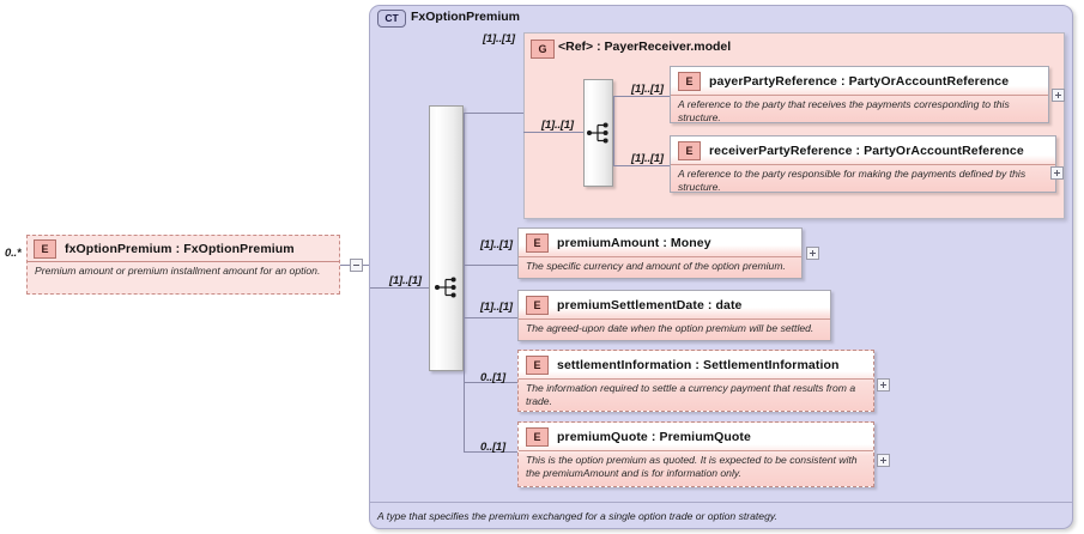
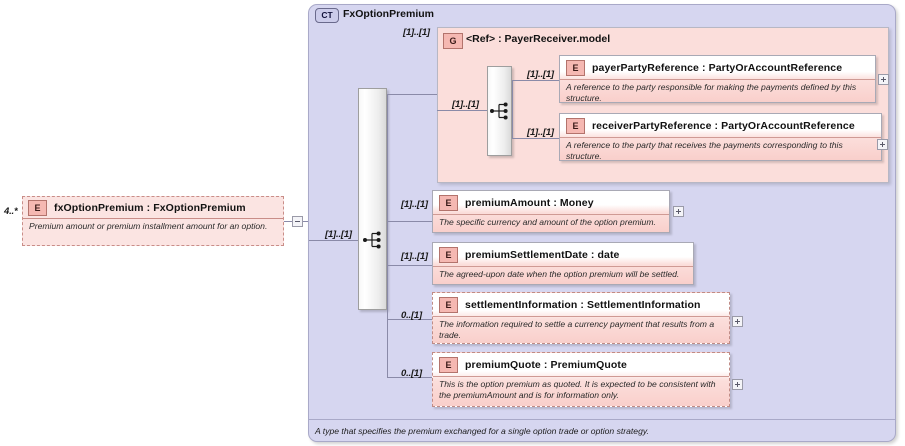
- 0..*
+ 4..*
  E
  fxOptionPremium : FxOptionPremium
  Premium amount or premium installment amount for an option.
  CT
  FxOptionPremium
  A type that specifies the premium exchanged for a single option trade or option strategy.
  [1]..[1]
  [1]..[1]
  G
  <Ref> : PayerReceiver.model
  [1]..[1]
  [1]..[1]
  E
  payerPartyReference : PartyOrAccountReference
- A reference to the party that receives the payments corresponding to this structure.
+ A reference to the party responsible for making the payments defined by this structure.
  [1]..[1]
  E
  receiverPartyReference : PartyOrAccountReference
- A reference to the party responsible for making the payments defined by this structure.
+ A reference to the party that receives the payments corresponding to this structure.
  [1]..[1]
  E
  premiumAmount : Money
  The specific currency and amount of the option premium.
  [1]..[1]
  E
  premiumSettlementDate : date
  The agreed-upon date when the option premium will be settled.
  0..[1]
  E
  settlementInformation : SettlementInformation
  The information required to settle a currency payment that results from a trade.
  0..[1]
  E
  premiumQuote : PremiumQuote
  This is the option premium as quoted. It is expected to be consistent with the premiumAmount and is for information only.
